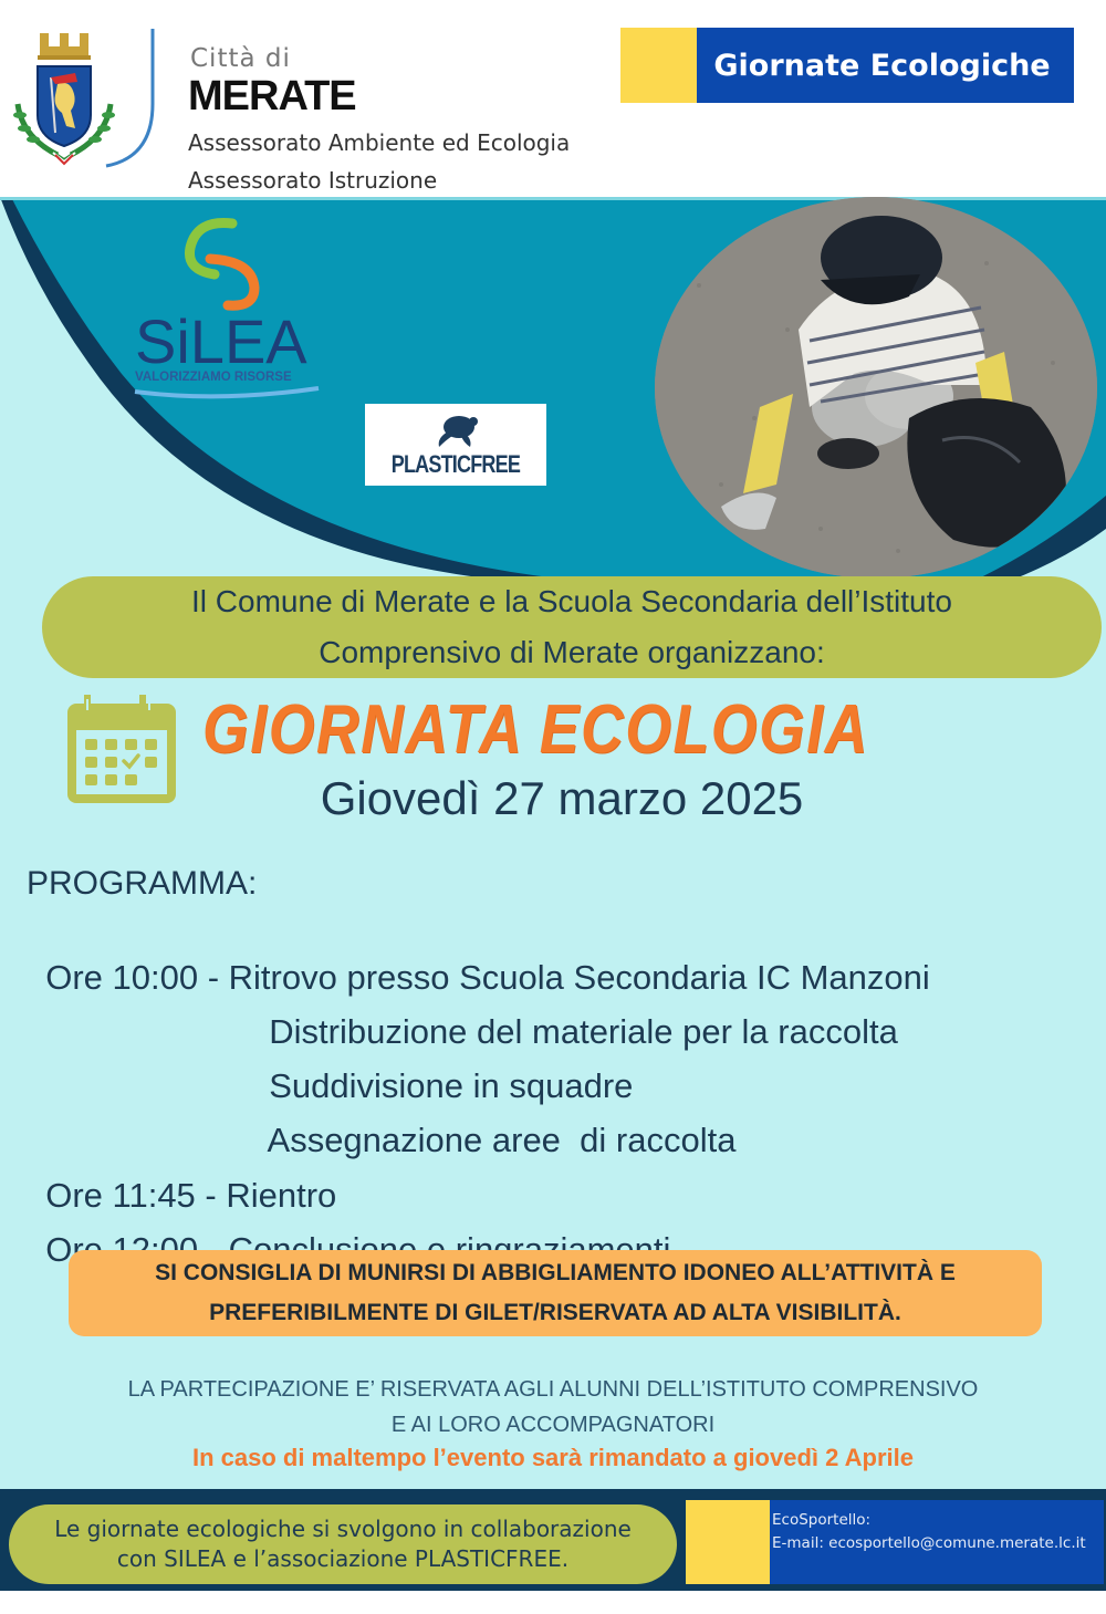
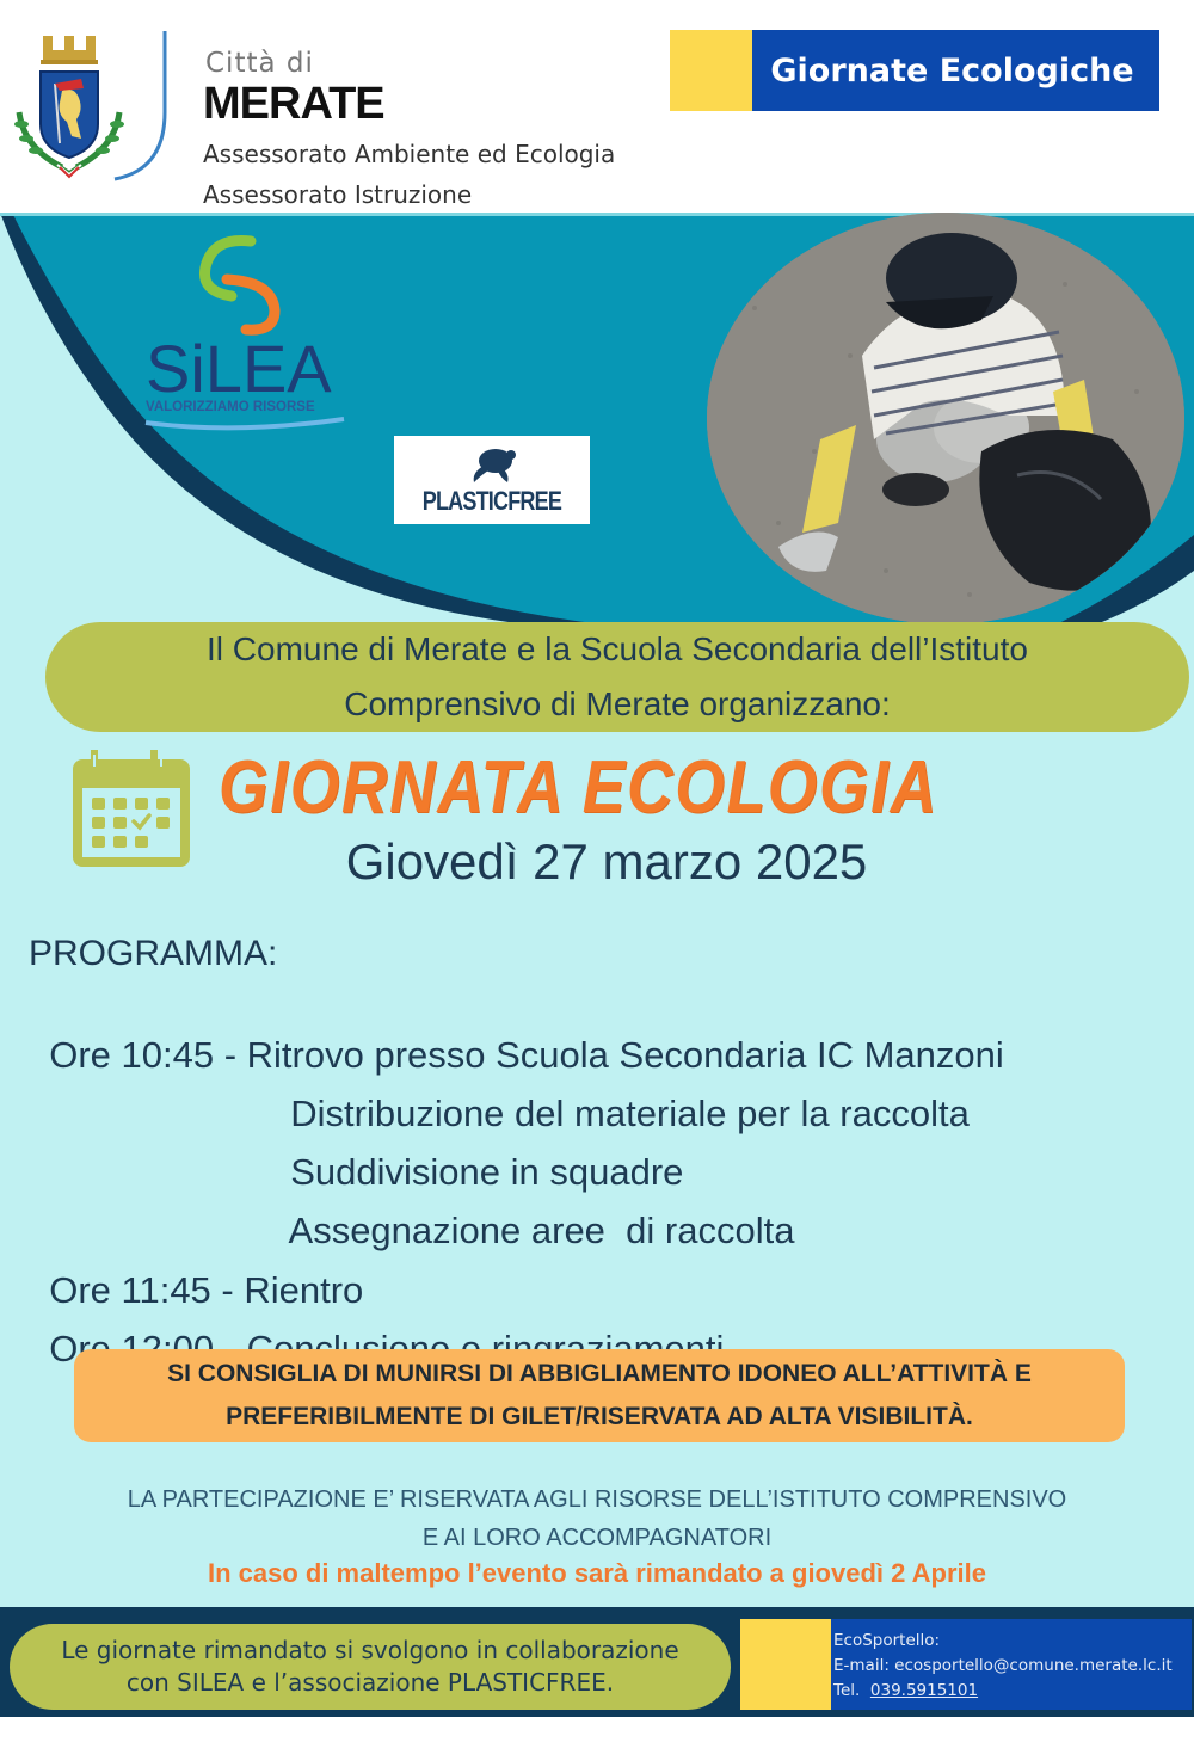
  Città di
  MERATE
  Assessorato Ambiente ed Ecologia
  Assessorato Istruzione
  Giornate Ecologiche
  SiLEA
  VALORIZZIAMO RISORSE
  PLASTICFREE
  Il Comune di Merate e la Scuola Secondaria dell’Istituto
  Comprensivo di Merate organizzano:
  GIORNATA ECOLOGIA
  Giovedì 27 marzo 2025
  PROGRAMMA:
- Ore 10:00 - Ritrovo presso Scuola Secondaria IC Manzoni
+ Ore 10:45 - Ritrovo presso Scuola Secondaria IC Manzoni
  Distribuzione del materiale per la raccolta
  Suddivisione in squadre
  Assegnazione aree di raccolta
  Ore 11:45 - Rientro
  SI CONSIGLIA DI MUNIRSI DI ABBIGLIAMENTO IDONEO ALL’ATTIVITÀ E
  PREFERIBILMENTE DI GILET/RISERVATA AD ALTA VISIBILITÀ.
- LA PARTECIPAZIONE E’ RISERVATA AGLI ALUNNI DELL’ISTITUTO COMPRENSIVO
+ LA PARTECIPAZIONE E’ RISERVATA AGLI RISORSE DELL’ISTITUTO COMPRENSIVO
  E AI LORO ACCOMPAGNATORI
  In caso di maltempo l’evento sarà rimandato a giovedì 2 Aprile
- Le giornate ecologiche si svolgono in collaborazione
+ Le giornate rimandato si svolgono in collaborazione
  con SILEA e l’associazione PLASTICFREE.
  EcoSportello:
  E-mail: ecosportello@comune.merate.lc.it
+ Tel. 039.5915101
